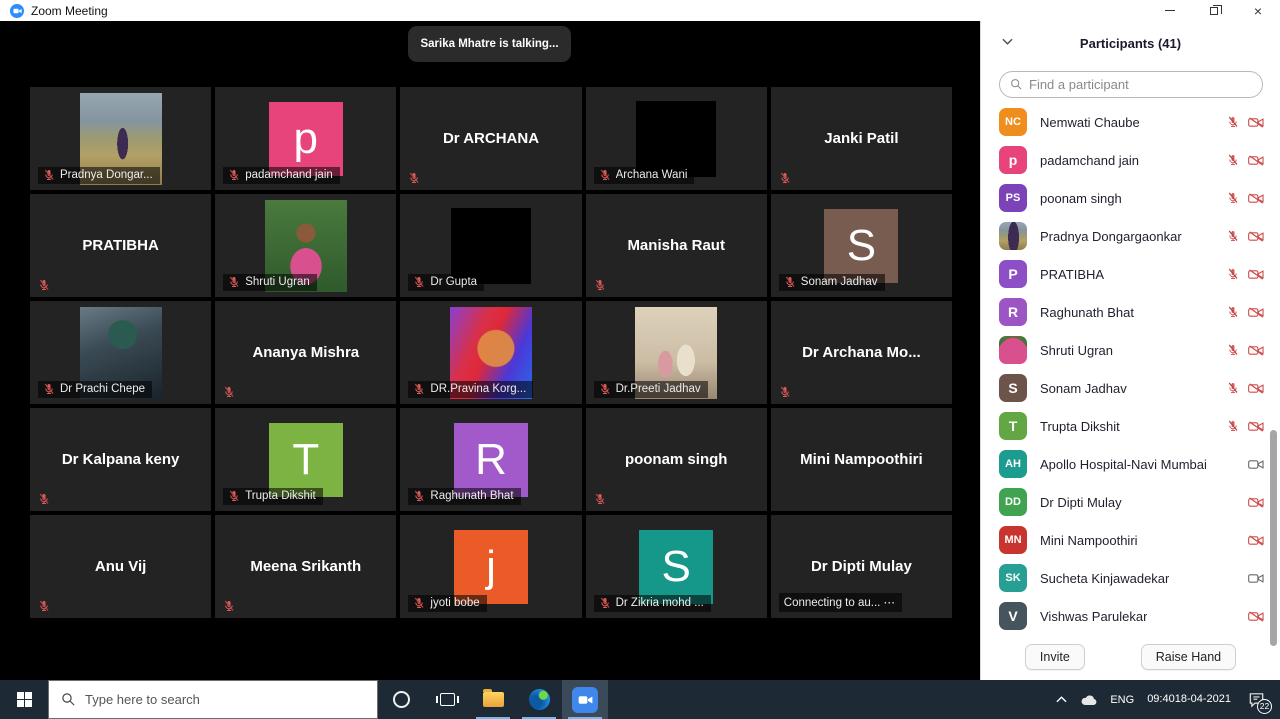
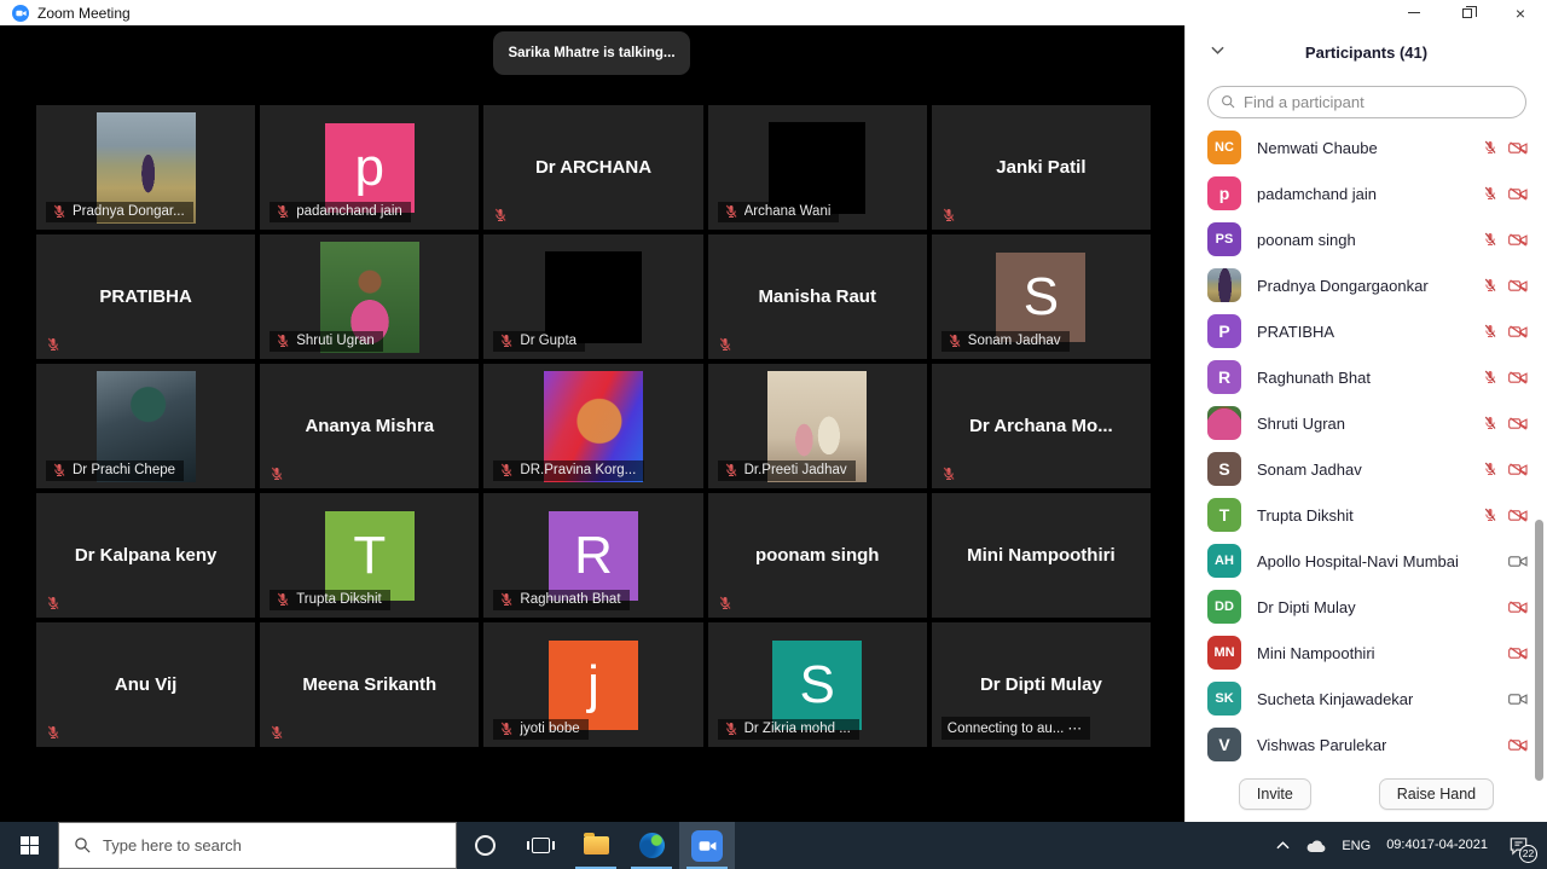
  Zoom Meeting
  ×
  Sarika Mhatre is talking...
  Pradnya Dongar...
  p
  padamchand jain
  Dr ARCHANA
  Archana Wani
  Janki Patil
  PRATIBHA
  Shruti Ugran
  Dr Gupta
  Manisha Raut
  S
  Sonam Jadhav
  Dr Prachi Chepe
  Ananya Mishra
  DR.Pravina Korg...
  Dr.Preeti Jadhav
  Dr Archana Mo...
  Dr Kalpana keny
  T
  Trupta Dikshit
  R
  Raghunath Bhat
  poonam singh
  Mini Nampoothiri
  Anu Vij
  Meena Srikanth
  j
  jyoti bobe
  S
  Dr Zikria mohd ...
  Dr Dipti Mulay
  Connecting to au... ⋯
  Participants (41)
  Find a participant
  NC
  Nemwati Chaube
  p
  padamchand jain
  PS
  poonam singh
  Pradnya Dongargaonkar
  P
  PRATIBHA
  R
  Raghunath Bhat
  Shruti Ugran
  S
  Sonam Jadhav
  T
  Trupta Dikshit
  AH
  Apollo Hospital-Navi Mumbai
  DD
  Dr Dipti Mulay
  MN
  Mini Nampoothiri
  SK
  Sucheta Kinjawadekar
  V
  Vishwas Parulekar
  Invite
  Raise Hand
  Type here to search
  ENG
  09:40
- 18-04-2021
+ 17-04-2021
  22
